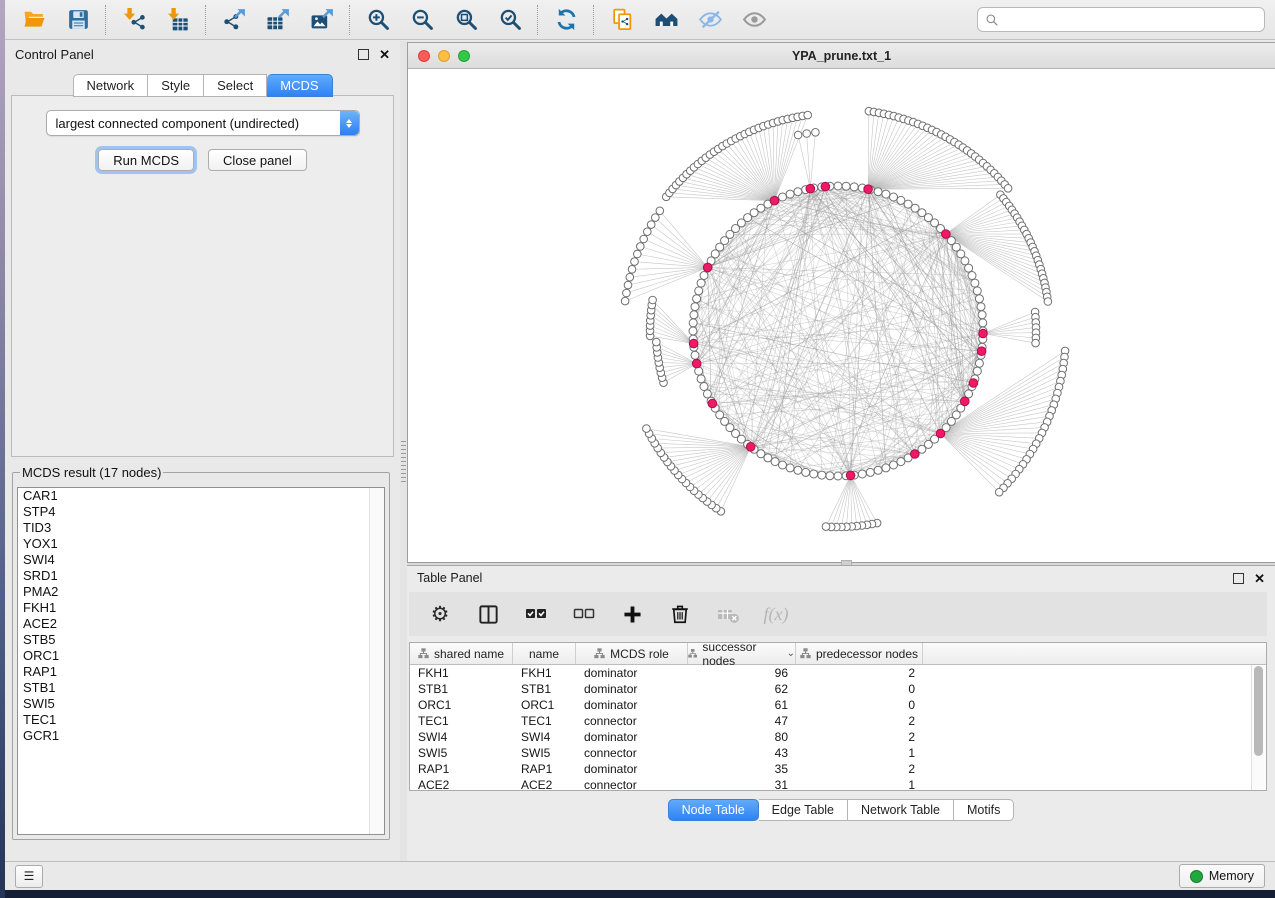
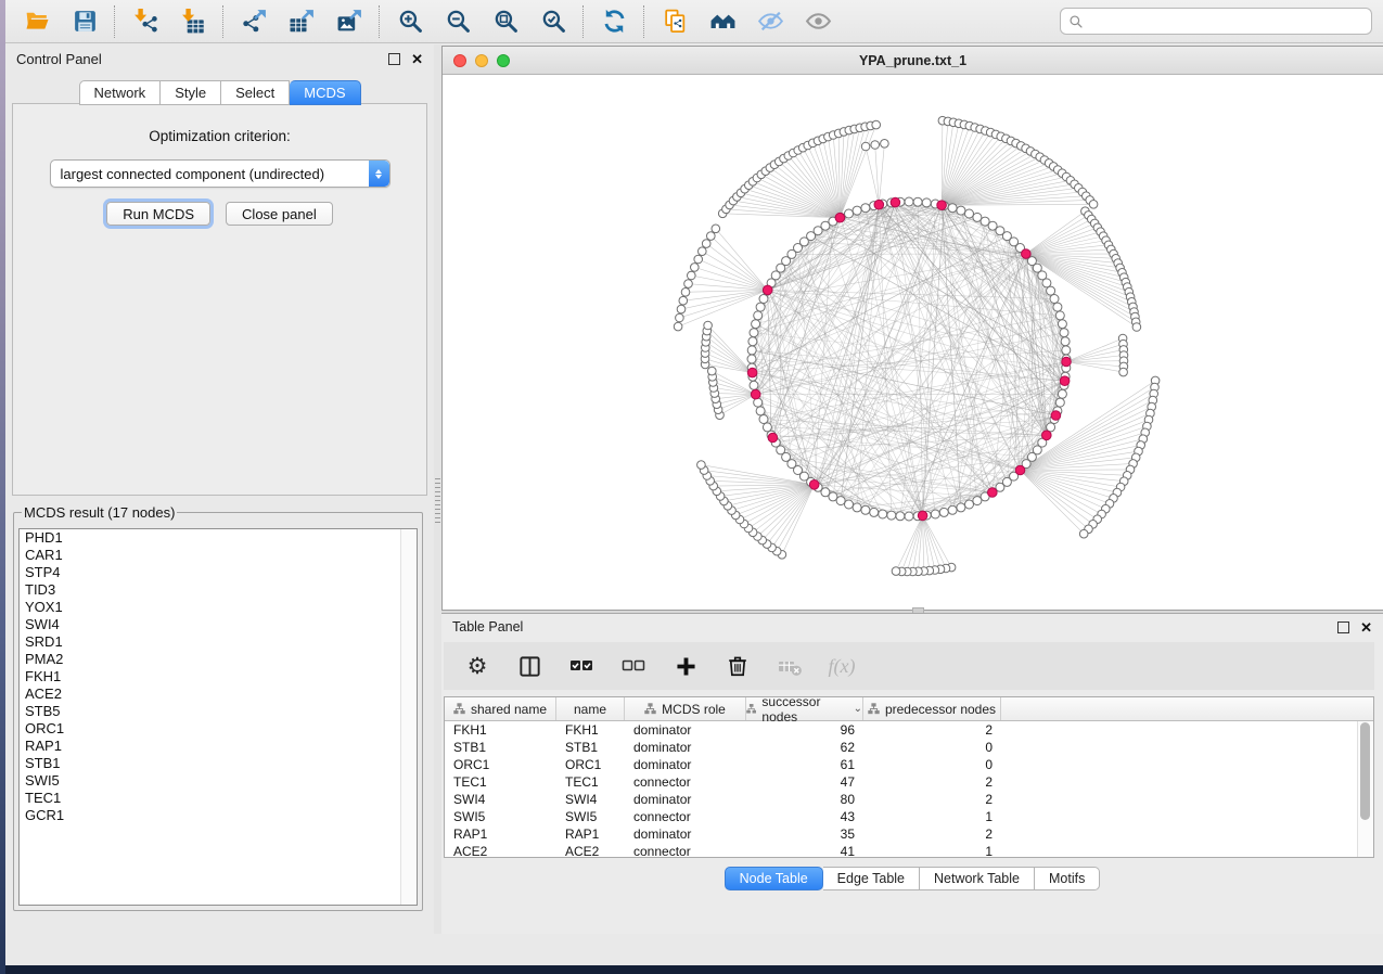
  Control Panel
  ✕
  Network
  Style
  Select
  MCDS
+ Optimization criterion:
  largest connected component (undirected)
  Run MCDS
  Close panel
  MCDS result (17 nodes)
+ PHD1
  CAR1
  STP4
  TID3
  YOX1
  SWI4
  SRD1
  PMA2
  FKH1
  ACE2
  STB5
  ORC1
  RAP1
  STB1
  SWI5
  TEC1
  GCR1
  YPA_prune.txt_1
  Table Panel
  ✕
  ⚙
  f(x)
  shared name
  name
  MCDS role
  successor nodes
  ⌄
  predecessor nodes
  FKH1
  FKH1
  dominator
  96
  2
  STB1
  STB1
  dominator
  62
  0
  ORC1
  ORC1
  dominator
  61
  0
  TEC1
  TEC1
  connector
  47
  2
  SWI4
  SWI4
  dominator
  80
  2
  SWI5
  SWI5
  connector
  43
  1
  RAP1
  RAP1
  dominator
  35
  2
  ACE2
  ACE2
  connector
- 31
+ 41
  1
  Node Table
  Edge Table
  Network Table
  Motifs
- ☰
- Memory
